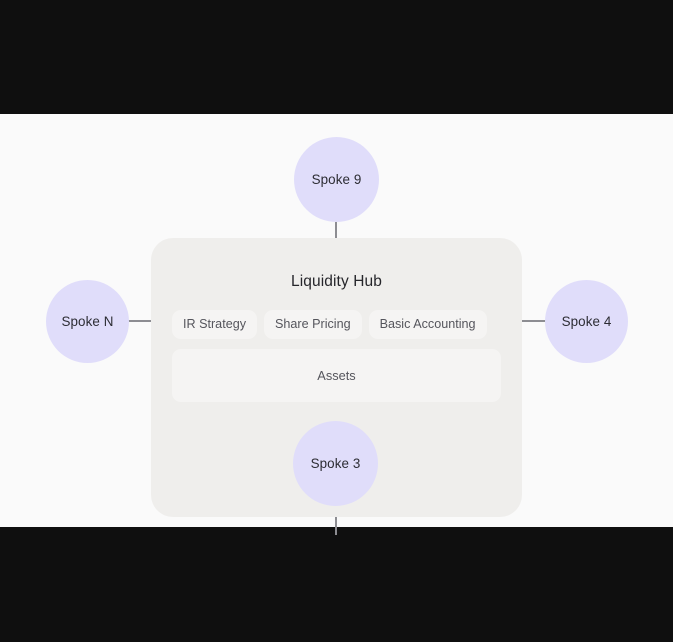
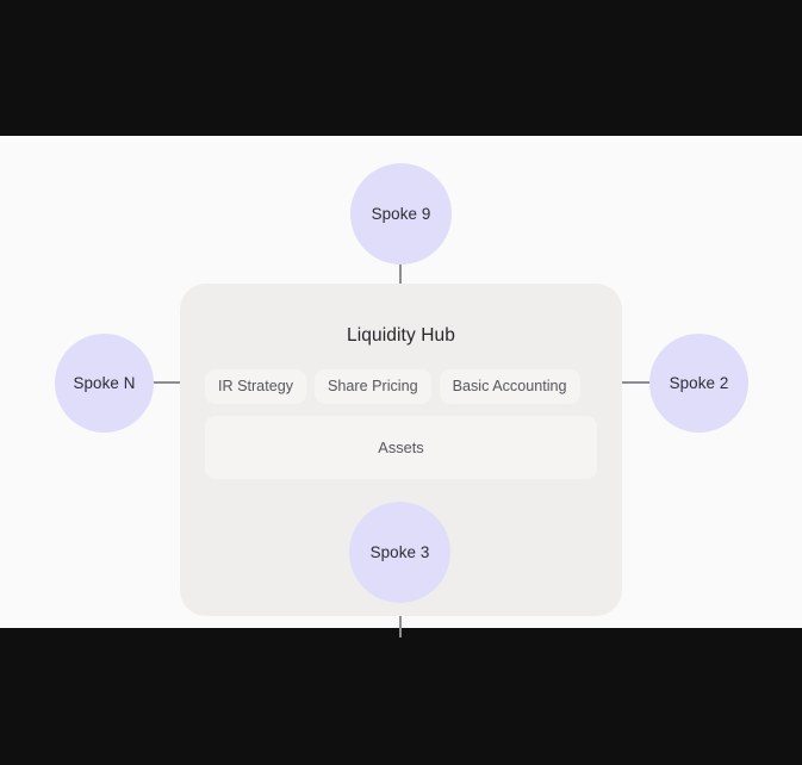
  Liquidity Hub
  IR Strategy
  Share Pricing
  Basic Accounting
  Assets
  Spoke 9
  Spoke N
- Spoke 4
+ Spoke 2
  Spoke 3
